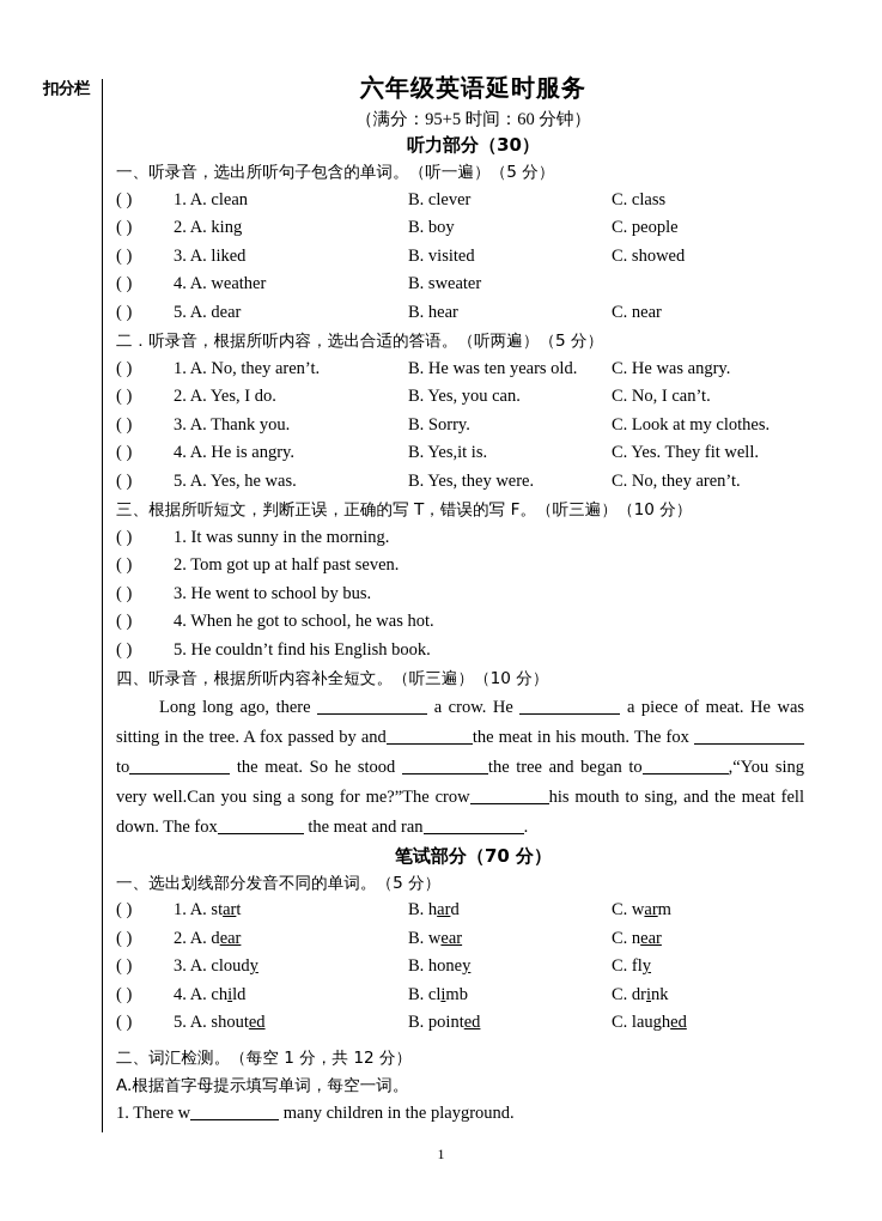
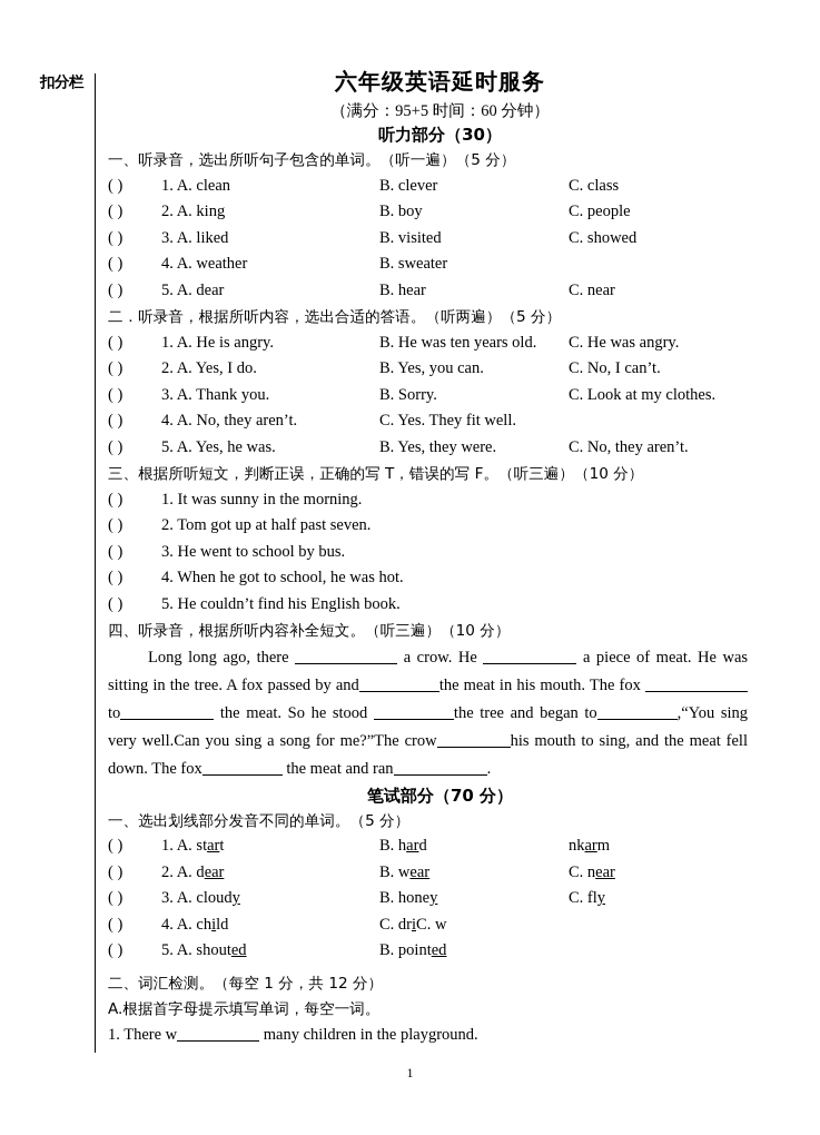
  扣分栏
  六年级英语延时服务
  （满分：95+5 时间：60 分钟）
  听力部分（30）
  一、听录音，选出所听句子包含的单词。（听一遍）（5 分）
  ( )
  1. A. clean
  B. clever
  C. class
  ( )
  2. A. king
  B. boy
  C. people
  ( )
  3. A. liked
  B. visited
  C. showed
  ( )
  4. A. weather
  B. sweater
  ( )
  5. A. dear
  B. hear
  C. near
  二．听录音，根据所听内容，选出合适的答语。（听两遍）（5 分）
  ( )
- 1. A. No, they aren’t.
+ 1. A. He is angry.
  B. He was ten years old.
  C. He was angry.
  ( )
  2. A. Yes, I do.
  B. Yes, you can.
  C. No, I can’t.
  ( )
  3. A. Thank you.
  B. Sorry.
  C. Look at my clothes.
  ( )
- 4. A. He is angry.
+ 4. A. No, they aren’t.
- B. Yes,it is.
  C. Yes. They fit well.
  ( )
  5. A. Yes, he was.
  B. Yes, they were.
  C. No, they aren’t.
  三、根据所听短文，判断正误，正确的写 T，错误的写 F。（听三遍）（10 分）
  ( )
  1. It was sunny in the morning.
  ( )
  2. Tom got up at half past seven.
  ( )
  3. He went to school by bus.
  ( )
  4. When he got to school, he was hot.
  ( )
  5. He couldn’t find his English book.
  四、听录音，根据所听内容补全短文。（听三遍）（10 分）
  Long long ago, there a crow. He a piece of meat. He was sitting in the tree. A fox passed by and the meat in his mouth. The fox to the meat. So he stood the tree and began to ,“You sing very well.Can you sing a song for me?”The crow his mouth to sing, and the meat fell down. The fox the meat and ran .
  笔试部分（70 分）
  一、选出划线部分发音不同的单词。（5 分）
  ( )
  1. A. start
  B. hard
- C. warm
+ nkarm
  ( )
  2. A. dear
  B. wear
  C. near
  ( )
  3. A. cloudy
  B. honey
  C. fly
  ( )
  4. A. child
- B. climb
- C. drink
+ C. driC. w
  ( )
  5. A. shouted
  B. pointed
- C. laughed
  二、词汇检测。（每空 1 分，共 12 分）
  A.根据首字母提示填写单词，每空一词。
  1. There w many children in the playground.
  1
